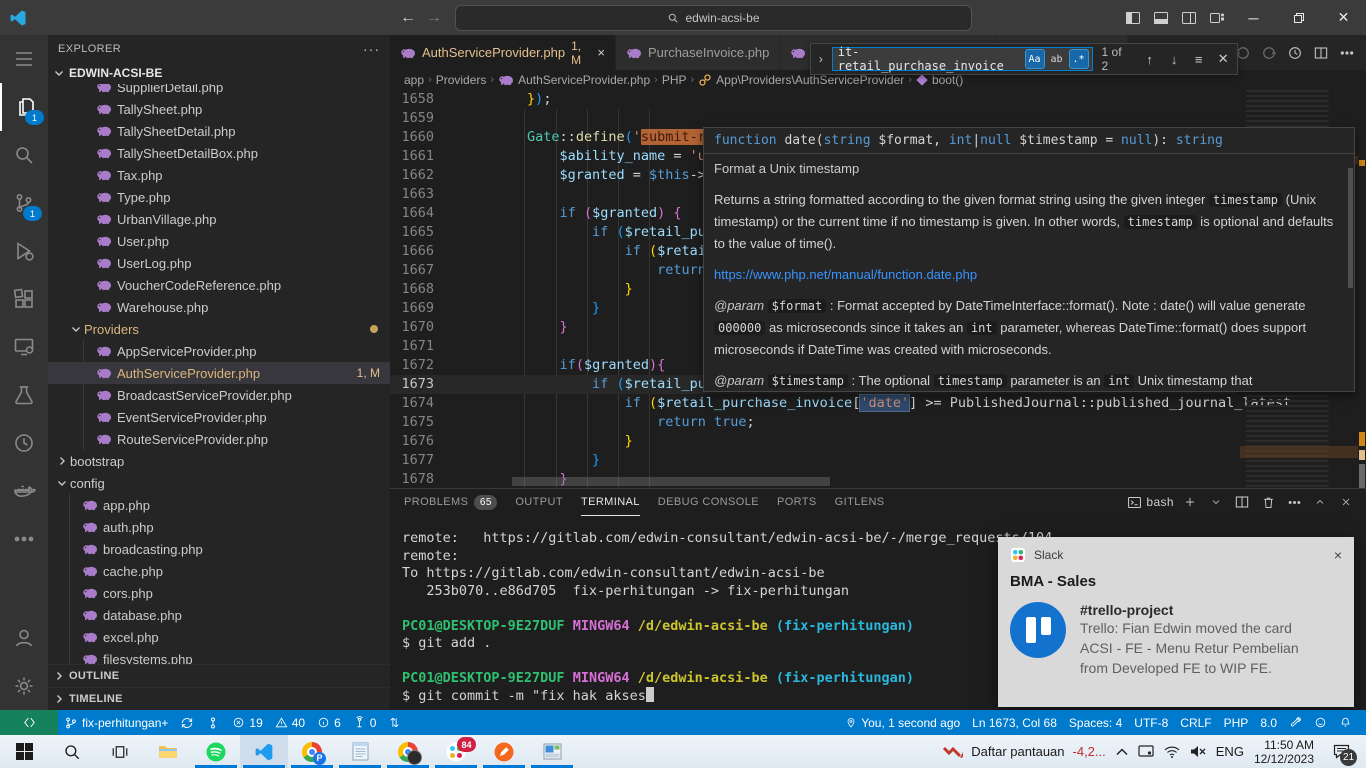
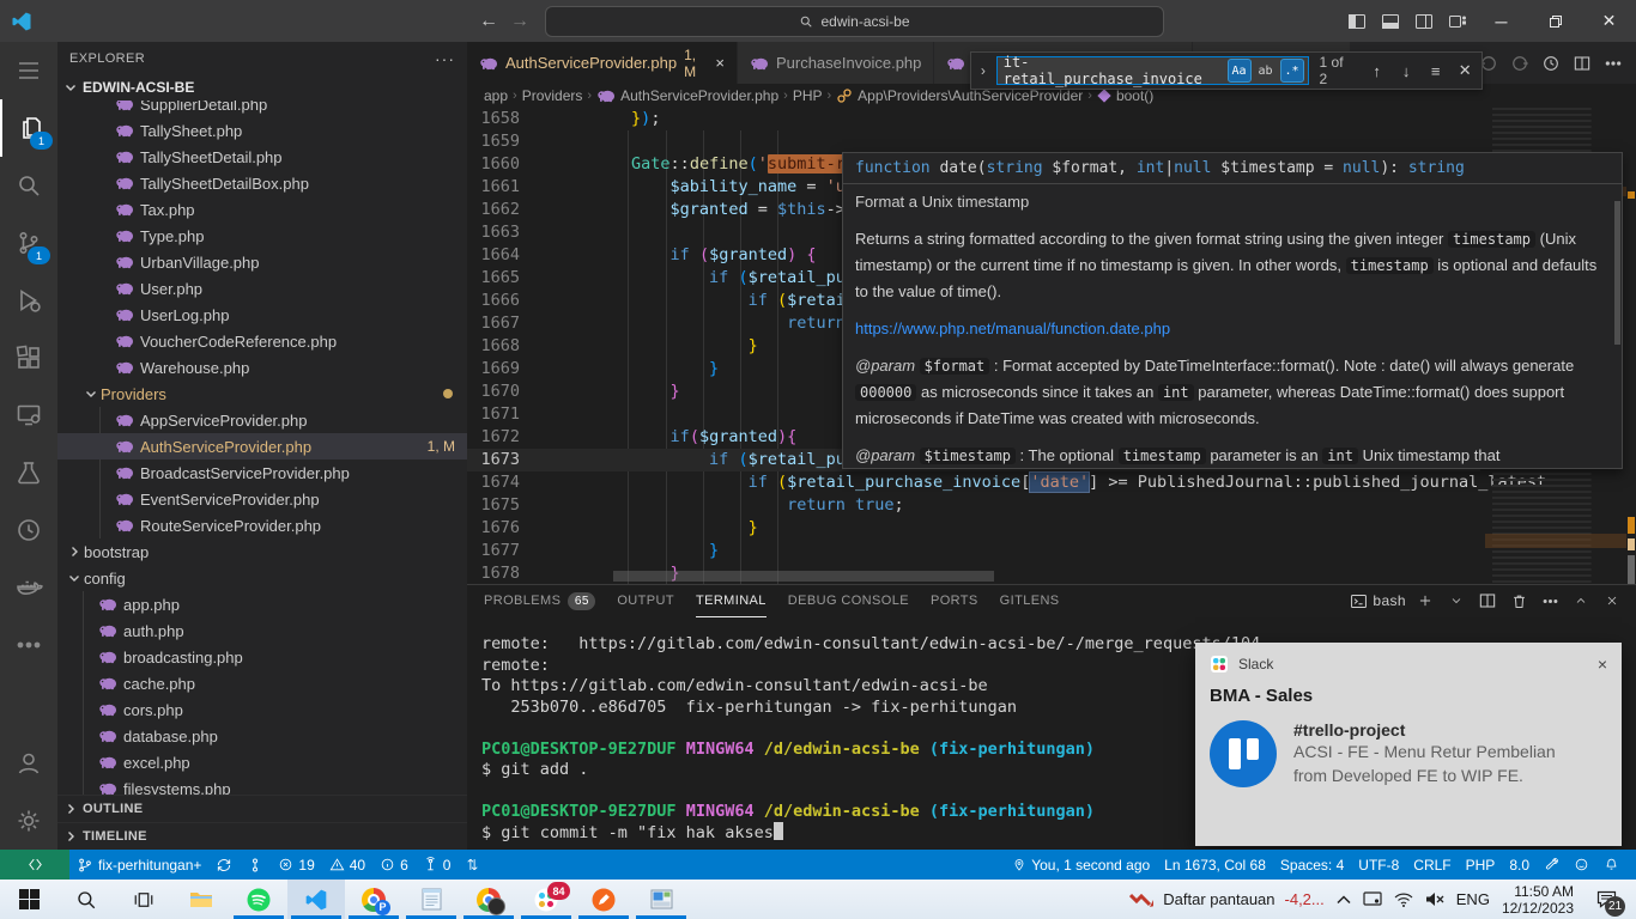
  ←
  →
  edwin-acsi-be
  ─
  ✕
  1
  1
  EXPLORER
  ···
  EDWIN-ACSI-BE
  SupplierDetail.php
  TallySheet.php
  TallySheetDetail.php
  TallySheetDetailBox.php
  Tax.php
  Type.php
  UrbanVillage.php
  User.php
  UserLog.php
  VoucherCodeReference.php
  Warehouse.php
  Providers
  AppServiceProvider.php
  AuthServiceProvider.php
  1, M
  BroadcastServiceProvider.php
  EventServiceProvider.php
  RouteServiceProvider.php
  bootstrap
  config
  app.php
  auth.php
  broadcasting.php
  cache.php
  cors.php
  database.php
  excel.php
  filesystems.php
  OUTLINE
  TIMELINE
  AuthServiceProvider.php
  1, M
  ×
  PurchaseInvoice.php
  app
  ›
  Providers
  ›
  AuthServiceProvider.php
  ›
  PHP
  ›
  App\Providers\AuthServiceProvider
  ›
  boot()
  1658
  });
  1659
  1660
  1661
  $ability_name = 'u
  1662
  $granted = $this->
  1663
  1664
  if ($granted) {
  1665
  if ($retail_pu
  1666
  if ($retai
  1667
  return
  1668
  }
  1669
  }
  1670
  }
  1671
  1672
  if($granted){
  1673
  if ($retail_pu
  1674
  if ($retail_purchase_invoice['date'] >= PublishedJournal::published_journal_
  1675
  return true;
  1676
  }
  1677
  }
  1678
  }
  ›
  it-retail_purchase_invoice
  Aa
  ab
  .*
  1 of 2
  ↑
  ↓
  ≡
  ✕
  function date(string $format, int|null $timestamp = null): string
  Format a Unix timestamp
  Returns a string formatted according to the given format string using the given integer timestamp (Unix timestamp) or the current time if no timestamp is given. In other words, timestamp is optional and defaults to the value of time().
  https://www.php.net/manual/function.date.php
- @param $format : Format accepted by DateTimeInterface::format(). Note : date() will value generate 000000 as microseconds since it takes an int parameter, whereas DateTime::format() does support microseconds if DateTime was created with microseconds.
+ @param $format : Format accepted by DateTimeInterface::format(). Note : date() will always generate 000000 as microseconds since it takes an int parameter, whereas DateTime::format() does support microseconds if DateTime was created with microseconds.
  @param $timestamp : The optional timestamp parameter is an int Unix timestamp that
  PROBLEMS
  65
  OUTPUT
  TERMINAL
  DEBUG CONSOLE
  PORTS
  GITLENS
  bash
  remote: https://gitlab.com/edwin-consultant/edwin-acsi-be/-/merge_reque
  remote:
  To https://gitlab.com/edwin-consultant/edwin-acsi-be
  253b070..e86d705 fix-perhitungan -> fix-perhitungan
  PC01@DESKTOP-9E27DUF MINGW64 /d/edwin-acsi-be (fix-perhitungan)
  $ git add .
  PC01@DESKTOP-9E27DUF MINGW64 /d/edwin-acsi-be (fix-perhitungan)
  $ git commit -m "fix hak akses
  Slack
  ×
  BMA - Sales
  #trello-project
- Trello: Fian Edwin moved the card
  ACSI - FE - Menu Retur Pembelian
  from Developed FE to WIP FE.
  fix-perhitungan+
  19
  40
  6
  0
  You, 1 second ago
  Ln 1673, Col 68
  Spaces: 4
  UTF-8
  CRLF
  PHP
  8.0
  P
  84
  Daftar pantauan
  -4,2...
  ENG
  11:50 AM
  12/12/2023
  21
